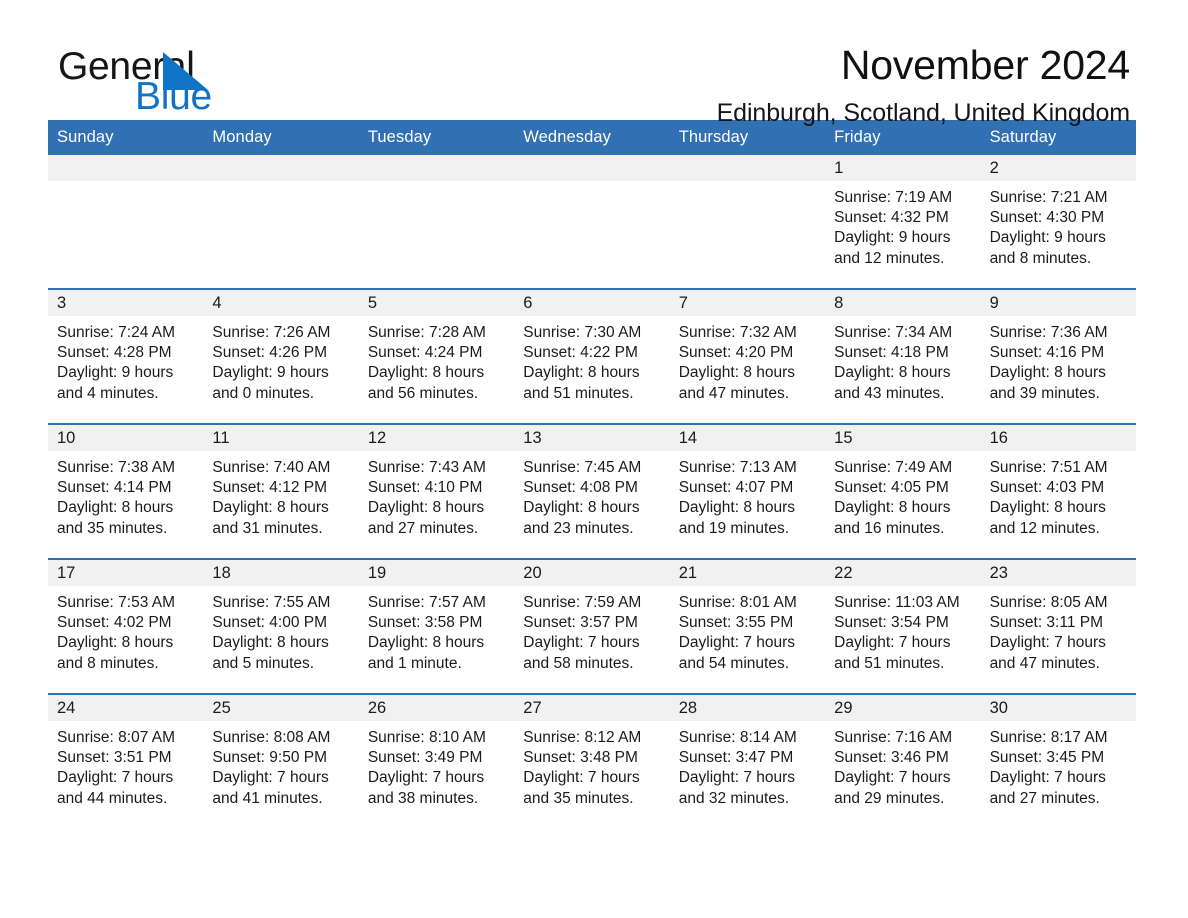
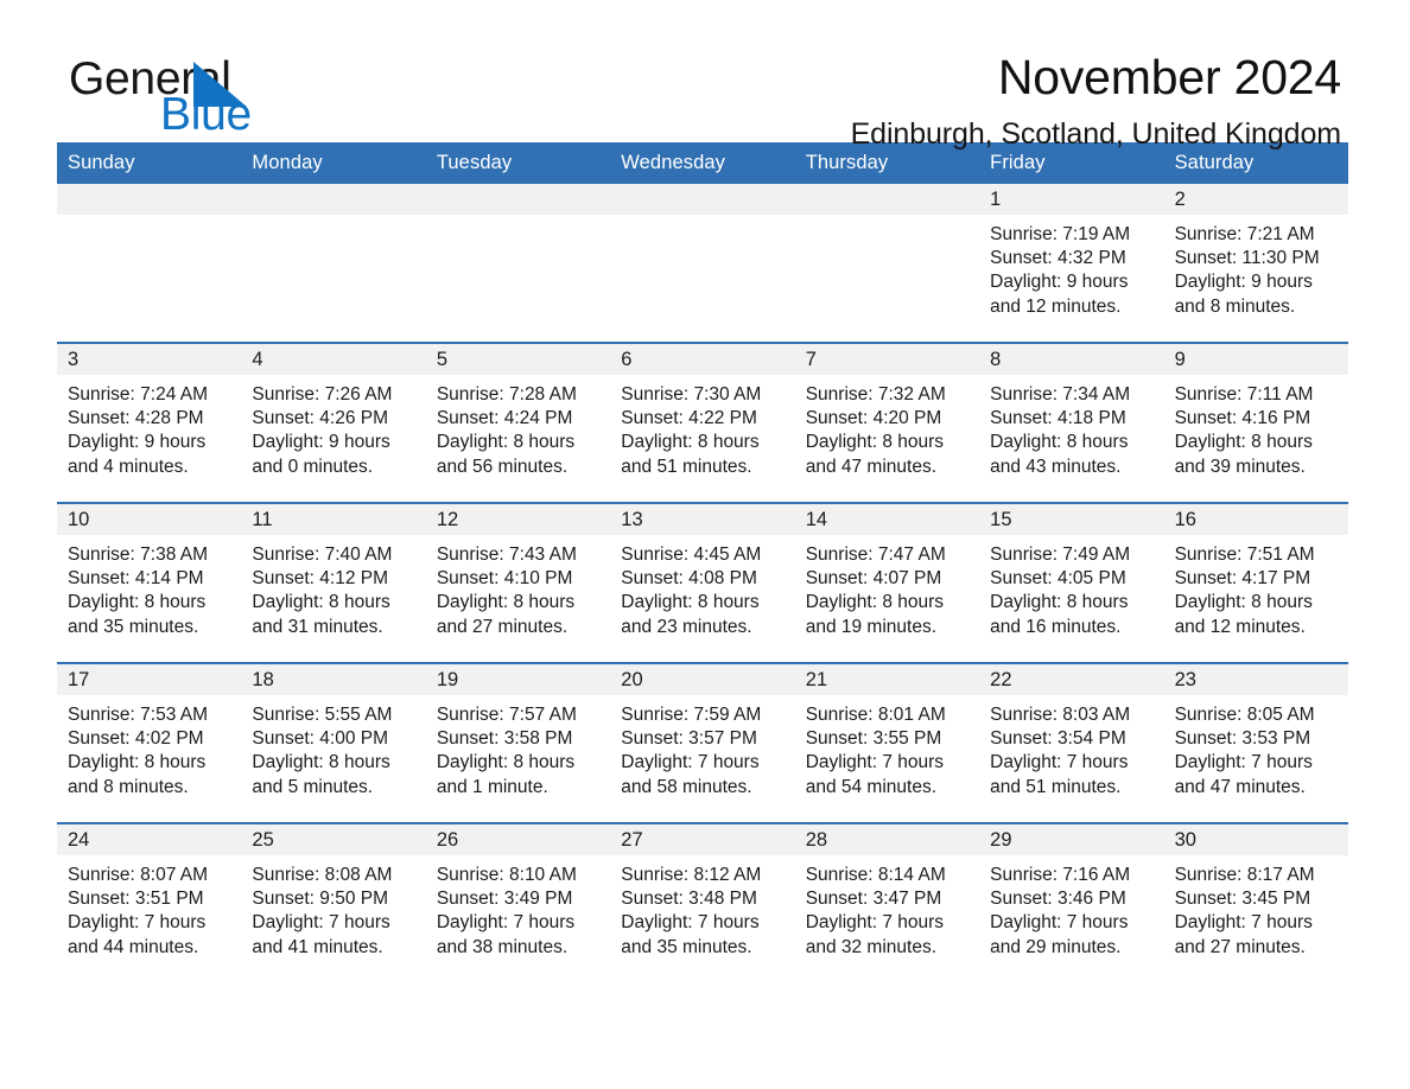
  Generl
  Blue
  November 2024
  Edinburgh, Scotland, United Kingdom
  Sunday
  Monday
  Tuesday
  Wednesday
  Thursday
  Friday
  Saturday
  1
  Sunrise: 7:19 AM
  Sunset: 4:32 PM
  Daylight: 9 hours
  and 12 minutes.
  2
  Sunrise: 7:21 AM
- Sunset: 4:30 PM
+ Sunset: 11:30 PM
  Daylight: 9 hours
  and 8 minutes.
  3
  Sunrise: 7:24 AM
  Sunset: 4:28 PM
  Daylight: 9 hours
  and 4 minutes.
  4
  Sunrise: 7:26 AM
  Sunset: 4:26 PM
  Daylight: 9 hours
  and 0 minutes.
  5
  Sunrise: 7:28 AM
  Sunset: 4:24 PM
  Daylight: 8 hours
  and 56 minutes.
  6
  Sunrise: 7:30 AM
  Sunset: 4:22 PM
  Daylight: 8 hours
  and 51 minutes.
  7
  Sunrise: 7:32 AM
  Sunset: 4:20 PM
  Daylight: 8 hours
  and 47 minutes.
  8
  Sunrise: 7:34 AM
  Sunset: 4:18 PM
  Daylight: 8 hours
  and 43 minutes.
  9
- Sunrise: 7:36 AM
+ Sunrise: 7:11 AM
  Sunset: 4:16 PM
  Daylight: 8 hours
  and 39 minutes.
  10
  Sunrise: 7:38 AM
  Sunset: 4:14 PM
  Daylight: 8 hours
  and 35 minutes.
  11
  Sunrise: 7:40 AM
  Sunset: 4:12 PM
  Daylight: 8 hours
  and 31 minutes.
  12
  Sunrise: 7:43 AM
  Sunset: 4:10 PM
  Daylight: 8 hours
  and 27 minutes.
  13
- Sunrise: 7:45 AM
+ Sunrise: 4:45 AM
  Sunset: 4:08 PM
  Daylight: 8 hours
  and 23 minutes.
  14
- Sunrise: 7:13 AM
+ Sunrise: 7:47 AM
  Sunset: 4:07 PM
  Daylight: 8 hours
  and 19 minutes.
  15
  Sunrise: 7:49 AM
  Sunset: 4:05 PM
  Daylight: 8 hours
  and 16 minutes.
  16
  Sunrise: 7:51 AM
- Sunset: 4:03 PM
+ Sunset: 4:17 PM
  Daylight: 8 hours
  and 12 minutes.
  17
  Sunrise: 7:53 AM
  Sunset: 4:02 PM
  Daylight: 8 hours
  and 8 minutes.
  18
- Sunrise: 7:55 AM
+ Sunrise: 5:55 AM
  Sunset: 4:00 PM
  Daylight: 8 hours
  and 5 minutes.
  19
  Sunrise: 7:57 AM
  Sunset: 3:58 PM
  Daylight: 8 hours
  and 1 minute.
  20
  Sunrise: 7:59 AM
  Sunset: 3:57 PM
  Daylight: 7 hours
  and 58 minutes.
  21
  Sunrise: 8:01 AM
  Sunset: 3:55 PM
  Daylight: 7 hours
  and 54 minutes.
  22
- Sunrise: 11:03 AM
+ Sunrise: 8:03 AM
  Sunset: 3:54 PM
  Daylight: 7 hours
  and 51 minutes.
  23
  Sunrise: 8:05 AM
- Sunset: 3:11 PM
+ Sunset: 3:53 PM
  Daylight: 7 hours
  and 47 minutes.
  24
  Sunrise: 8:07 AM
  Sunset: 3:51 PM
  Daylight: 7 hours
  and 44 minutes.
  25
  Sunrise: 8:08 AM
  Sunset: 9:50 PM
  Daylight: 7 hours
  and 41 minutes.
  26
  Sunrise: 8:10 AM
  Sunset: 3:49 PM
  Daylight: 7 hours
  and 38 minutes.
  27
  Sunrise: 8:12 AM
  Sunset: 3:48 PM
  Daylight: 7 hours
  and 35 minutes.
  28
  Sunrise: 8:14 AM
  Sunset: 3:47 PM
  Daylight: 7 hours
  and 32 minutes.
  29
  Sunrise: 7:16 AM
  Sunset: 3:46 PM
  Daylight: 7 hours
  and 29 minutes.
  30
  Sunrise: 8:17 AM
  Sunset: 3:45 PM
  Daylight: 7 hours
  and 27 minutes.
